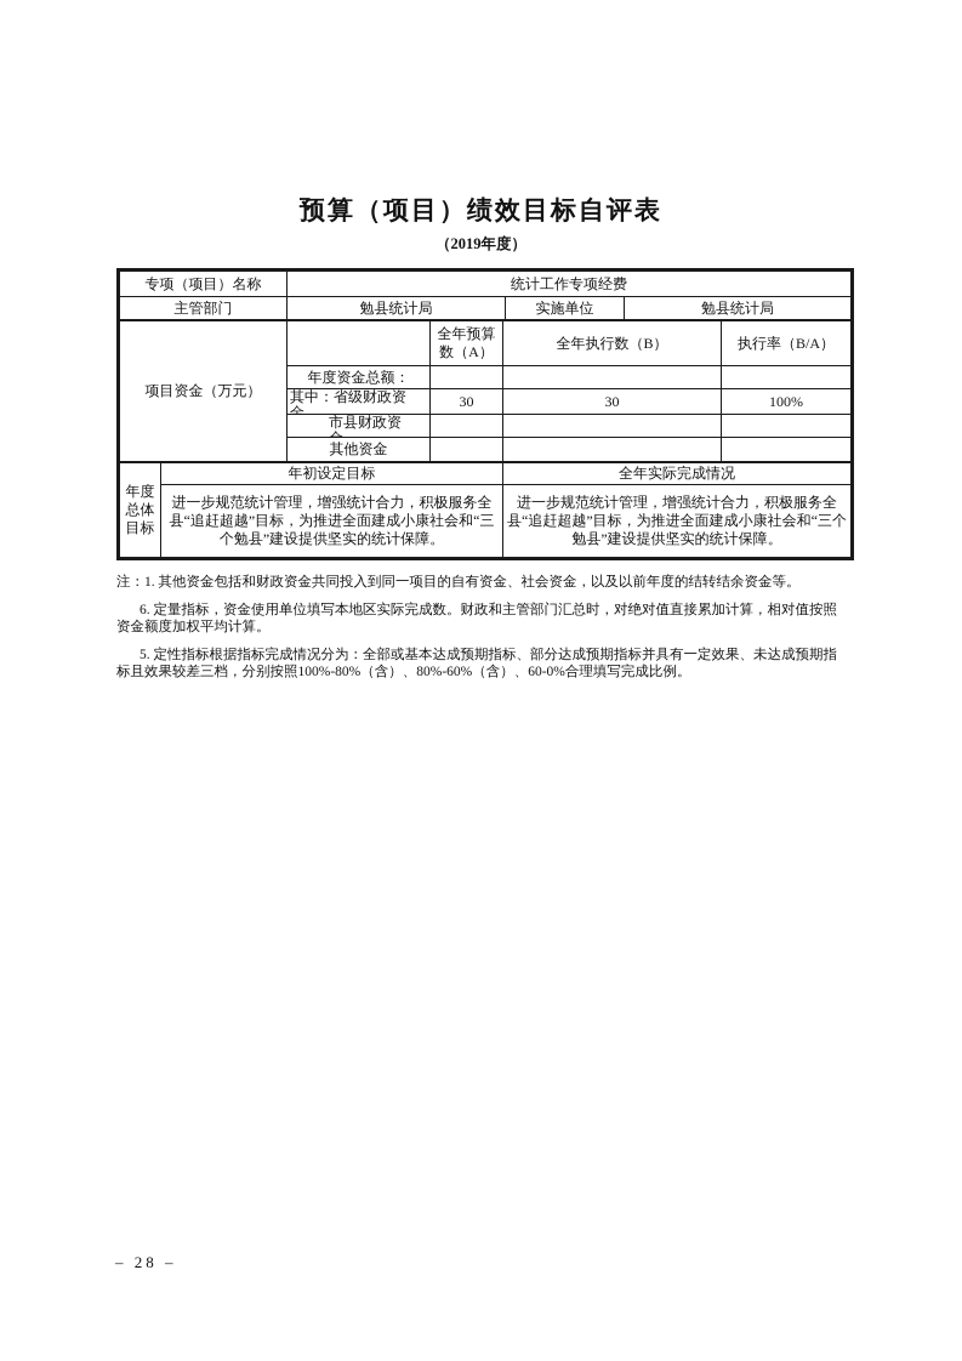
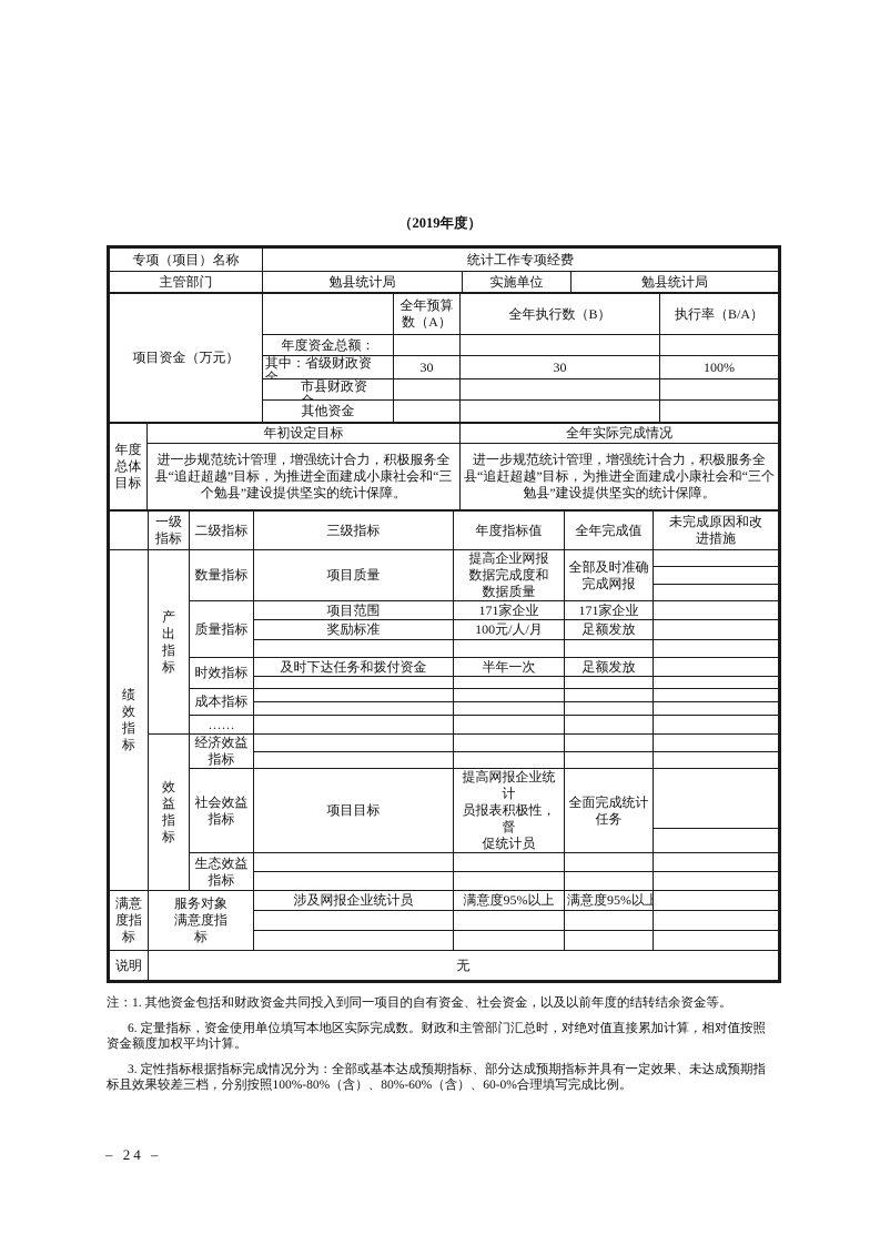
- 预算（项目）绩效目标自评表
  （2019年度）
  专项（项目）名称	统计工作专项经费
  主管部门	勉县统计局	实施单位	勉县统计局
  项目资金（万元）		全年预算 数（A）	全年执行数（B）	执行率（B/A）
  年度资金总额：
  其中：省级财政资 金	30	30	100%
  市县财政资
  其他资金
  年度 总体 目标	年初设定目标	全年实际完成情况
  进一步规范统计管理，增强统计合力，积极服务全县“追赶超越”目标，为推进全面建成小康社会和“三个勉县”建设提供坚实的统计保障。	进一步规范统计管理，增强统计合力，积极服务全县“追赶超越”目标，为推进全面建成小康社会和“三个勉县”建设提供坚实的统计保障。
+ 	一级 指标	二级指标	三级指标	年度指标值	全年完成值	未完成原因和改 进措施
+ 绩 效 指 标	产 出 指 标	数量指标	项目质量	提高企业网报 数据完成度和 数据质量	全部及时准确 完成网报
+ 质量指标	项目范围	171家企业	171家企业
+ 奖励标准	100元/人/月	足额发放
+ 时效指标	及时下达任务和拨付资金	半年一次	足额发放
+ 成本指标
+ ……
+ 效 益 指 标	经济效益 指标
+ 社会效益 指标	项目目标	提高网报企业统计 员报表积极性，督 促统计员	全面完成统计 任务
+ 生态效益 指标
+ 满意 度指 标	服务对象 满意度指 标	涉及网报企业统计员	满意度95%以上	满意度95%以上
+ 说明	无
  注：1. 其他资金包括和财政资金共同投入到同一项目的自有资金、社会资金，以及以前年度的结转结余资金等。
  6. 定量指标，资金使用单位填写本地区实际完成数。财政和主管部门汇总时，对绝对值直接累加计算，相对值按照资金额度加权平均计算。
- 5. 定性指标根据指标完成情况分为：全部或基本达成预期指标、部分达成预期指标并具有一定效果、未达成预期指标且效果较差三档，分别按照100%-80%（含）、80%-60%（含）、60-0%合理填写完成比例。
+ 3. 定性指标根据指标完成情况分为：全部或基本达成预期指标、部分达成预期指标并具有一定效果、未达成预期指标且效果较差三档，分别按照100%-80%（含）、80%-60%（含）、60-0%合理填写完成比例。
- – 28 –
+ – 24 –
